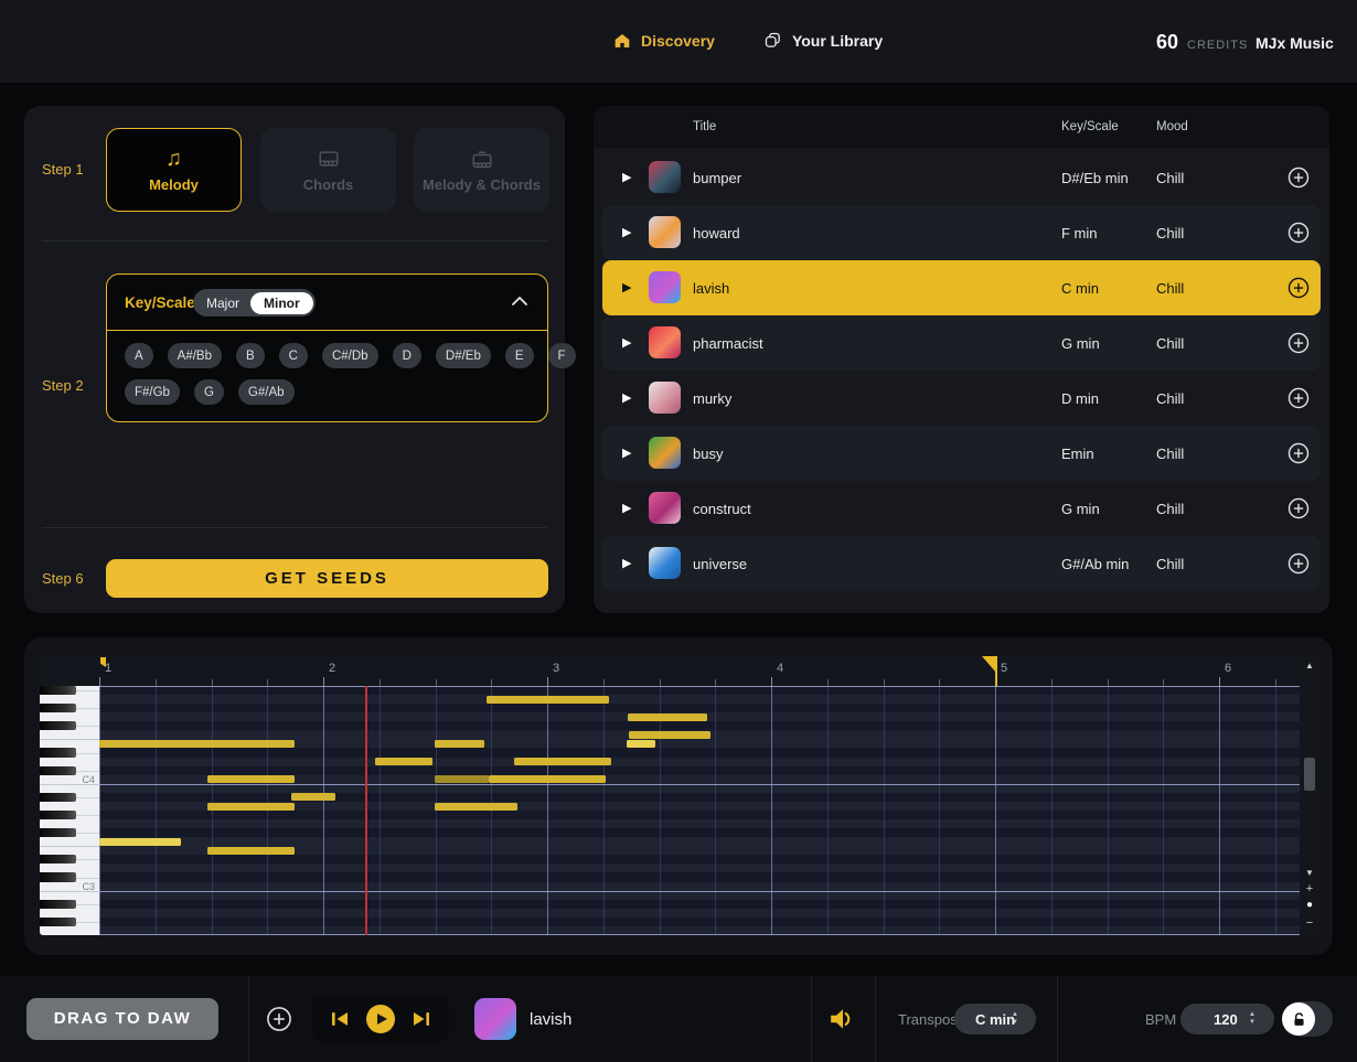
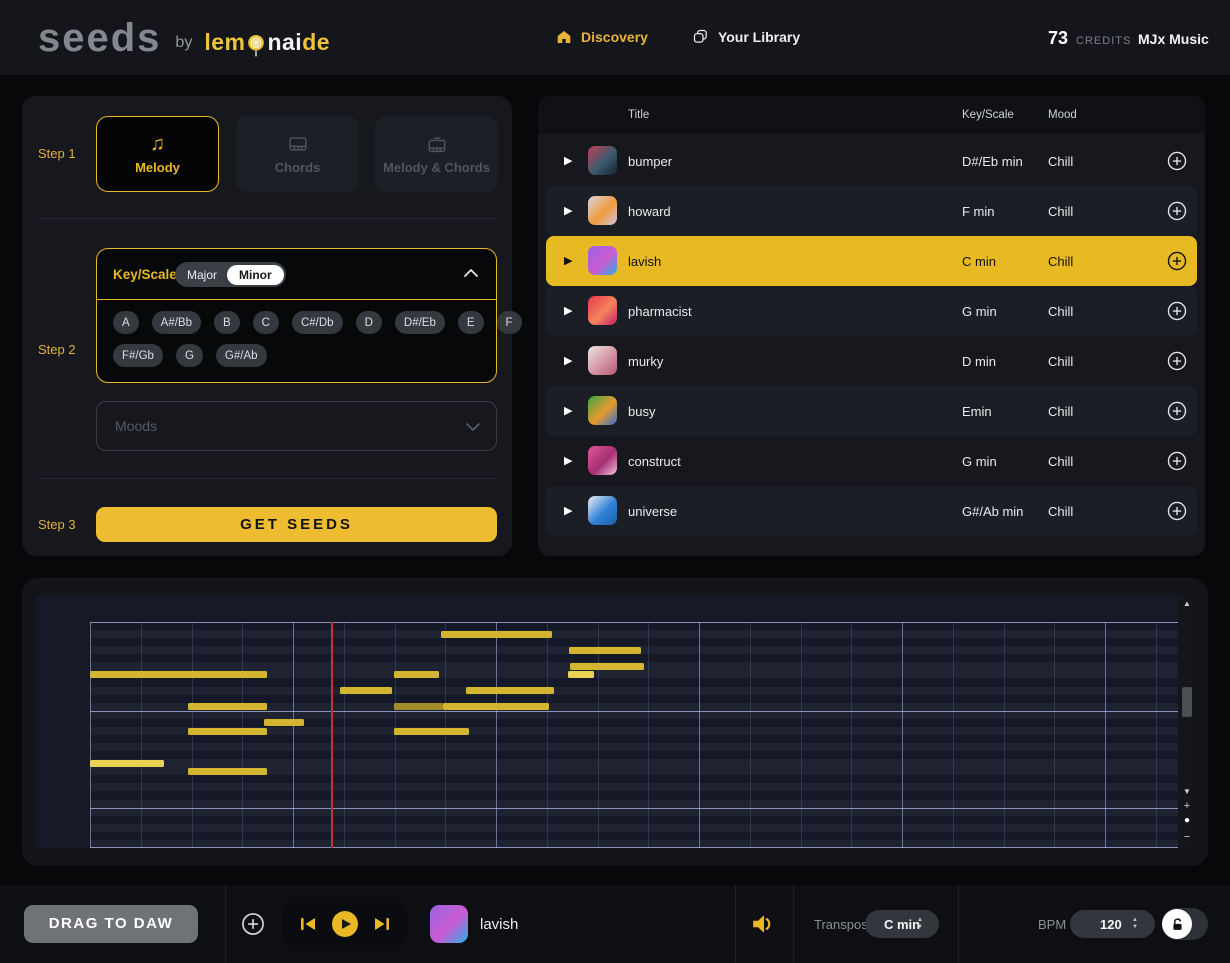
+ seeds
+ by
+ lem
+ nai
+ de
  Discovery
  Your Library
- 60
+ 73
  CREDITS
  MJx Music
  Step 1
  ♫
  Melody
  Chords
  Melody & Chords
  Step 2
  Key/Scale
  Major
  Minor
  A
  A#/Bb
  B
  C
  C#/Db
  D
  D#/Eb
  E
  F
  F#/Gb
  G
  G#/Ab
+ Moods
- Step 6
+ Step 3
  GET SEEDS
  Title
  Key/Scale
  Mood
  ▶
  bumper
  D#/Eb min
  Chill
  ▶
  howard
  F min
  Chill
  ▶
  lavish
  C min
  Chill
  ▶
  pharmacist
  G min
  Chill
  ▶
  murky
  D min
  Chill
  ▶
  busy
  Emin
  Chill
  ▶
  construct
  G min
  Chill
  ▶
  universe
  G#/Ab min
  Chill
- 1
- 2
- 3
- 4
- 5
- 6
- C4
- C3
  ▲
  ▼
  +
  ●
  −
  DRAG TO DAW
  lavish
  Transpo
  C min
  BPM
  120
